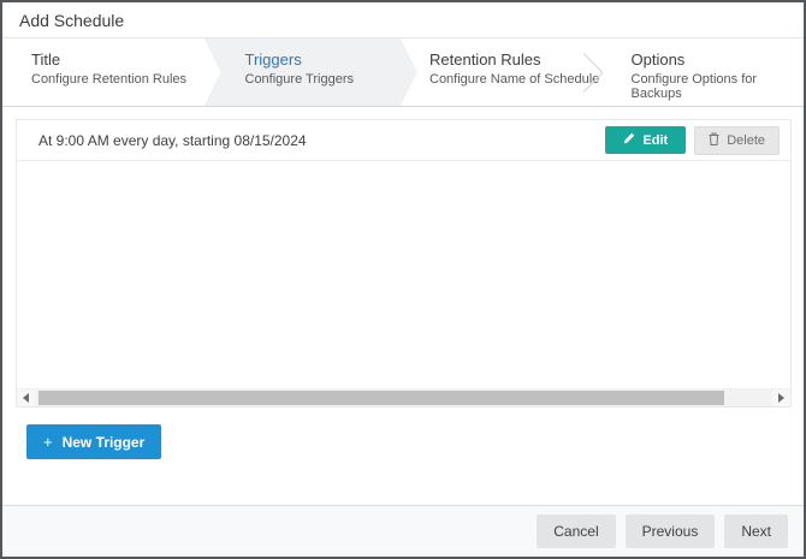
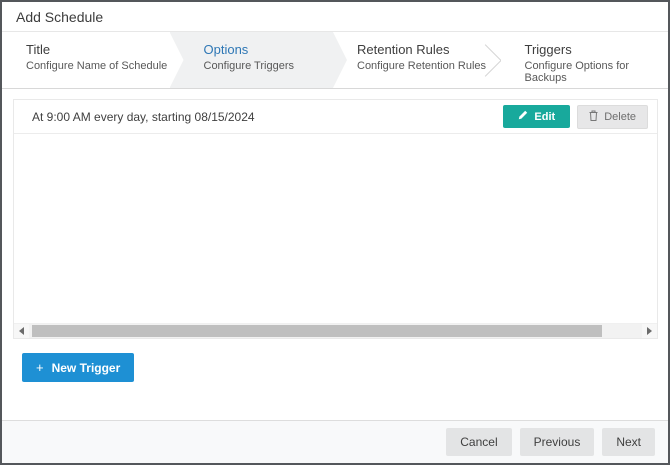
  Add Schedule
  Title
- Configure Retention Rules
+ Configure Name of Schedule
- Triggers
+ Options
  Configure Triggers
  Retention Rules
- Configure Name of Schedule
+ Configure Retention Rules
- Options
+ Triggers
  Configure Options for Backups
  At 9:00 AM every day, starting 08/15/2024
  Edit
  Delete
  +
  New Trigger
  Cancel
  Previous
  Next
